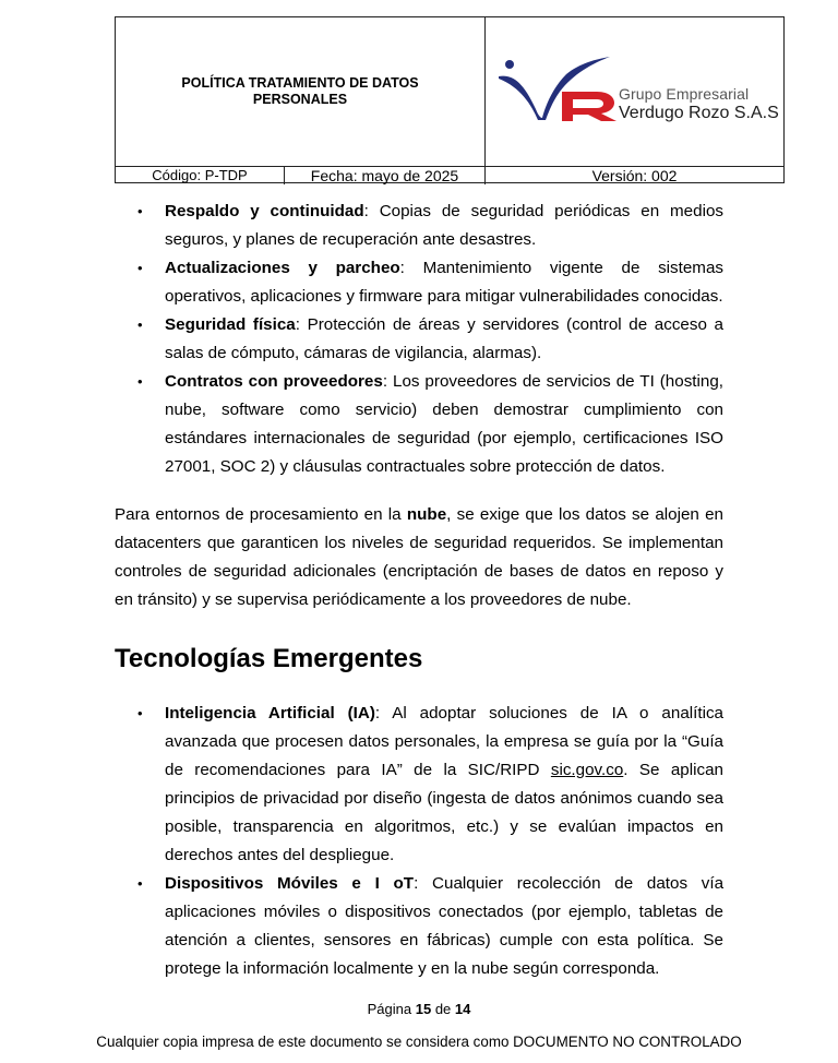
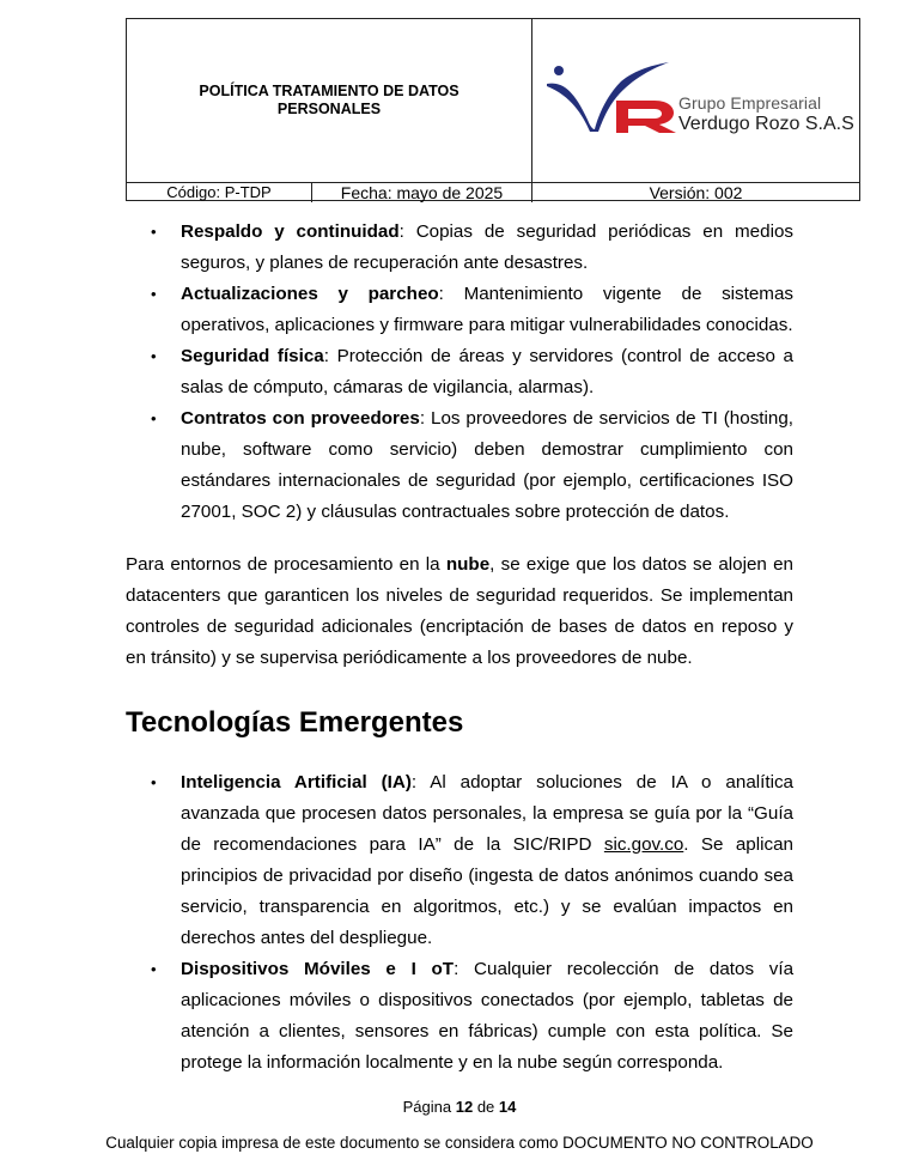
  POLÍTICA TRATAMIENTO DE DATOS PERSONALES
  Grupo Empresarial
  Verdugo Rozo S.A.S
  Código: P-TDP
  Fecha: mayo de 2025
  Versión: 002
  Respaldo y continuidad: Copias de seguridad periódicas en medios seguros, y planes de recuperación ante desastres.
  Actualizaciones y parcheo: Mantenimiento vigente de sistemas operativos, aplicaciones y firmware para mitigar vulnerabilidades conocidas.
  Seguridad física: Protección de áreas y servidores (control de acceso a salas de cómputo, cámaras de vigilancia, alarmas).
  Contratos con proveedores: Los proveedores de servicios de TI (hosting, nube, software como servicio) deben demostrar cumplimiento con estándares internacionales de seguridad (por ejemplo, certificaciones ISO 27001, SOC 2) y cláusulas contractuales sobre protección de datos.
  Para entornos de procesamiento en la nube, se exige que los datos se alojen en datacenters que garanticen los niveles de seguridad requeridos. Se implementan controles de seguridad adicionales (encriptación de bases de datos en reposo y en tránsito) y se supervisa periódicamente a los proveedores de nube.
  Tecnologías Emergentes
- Inteligencia Artificial (IA): Al adoptar soluciones de IA o analítica avanzada que procesen datos personales, la empresa se guía por la “Guía de recomendaciones para IA” de la SIC/RIPD sic.gov.co. Se aplican principios de privacidad por diseño (ingesta de datos anónimos cuando sea posible, transparencia en algoritmos, etc.) y se evalúan impactos en derechos antes del despliegue.
+ Inteligencia Artificial (IA): Al adoptar soluciones de IA o analítica avanzada que procesen datos personales, la empresa se guía por la “Guía de recomendaciones para IA” de la SIC/RIPD sic.gov.co. Se aplican principios de privacidad por diseño (ingesta de datos anónimos cuando sea servicio, transparencia en algoritmos, etc.) y se evalúan impactos en derechos antes del despliegue.
  Dispositivos Móviles e I oT: Cualquier recolección de datos vía aplicaciones móviles o dispositivos conectados (por ejemplo, tabletas de atención a clientes, sensores en fábricas) cumple con esta política. Se protege la información localmente y en la nube según corresponda.
- Página 15 de 14
+ Página 12 de 14
  Cualquier copia impresa de este documento se considera como DOCUMENTO NO CONTROLADO
